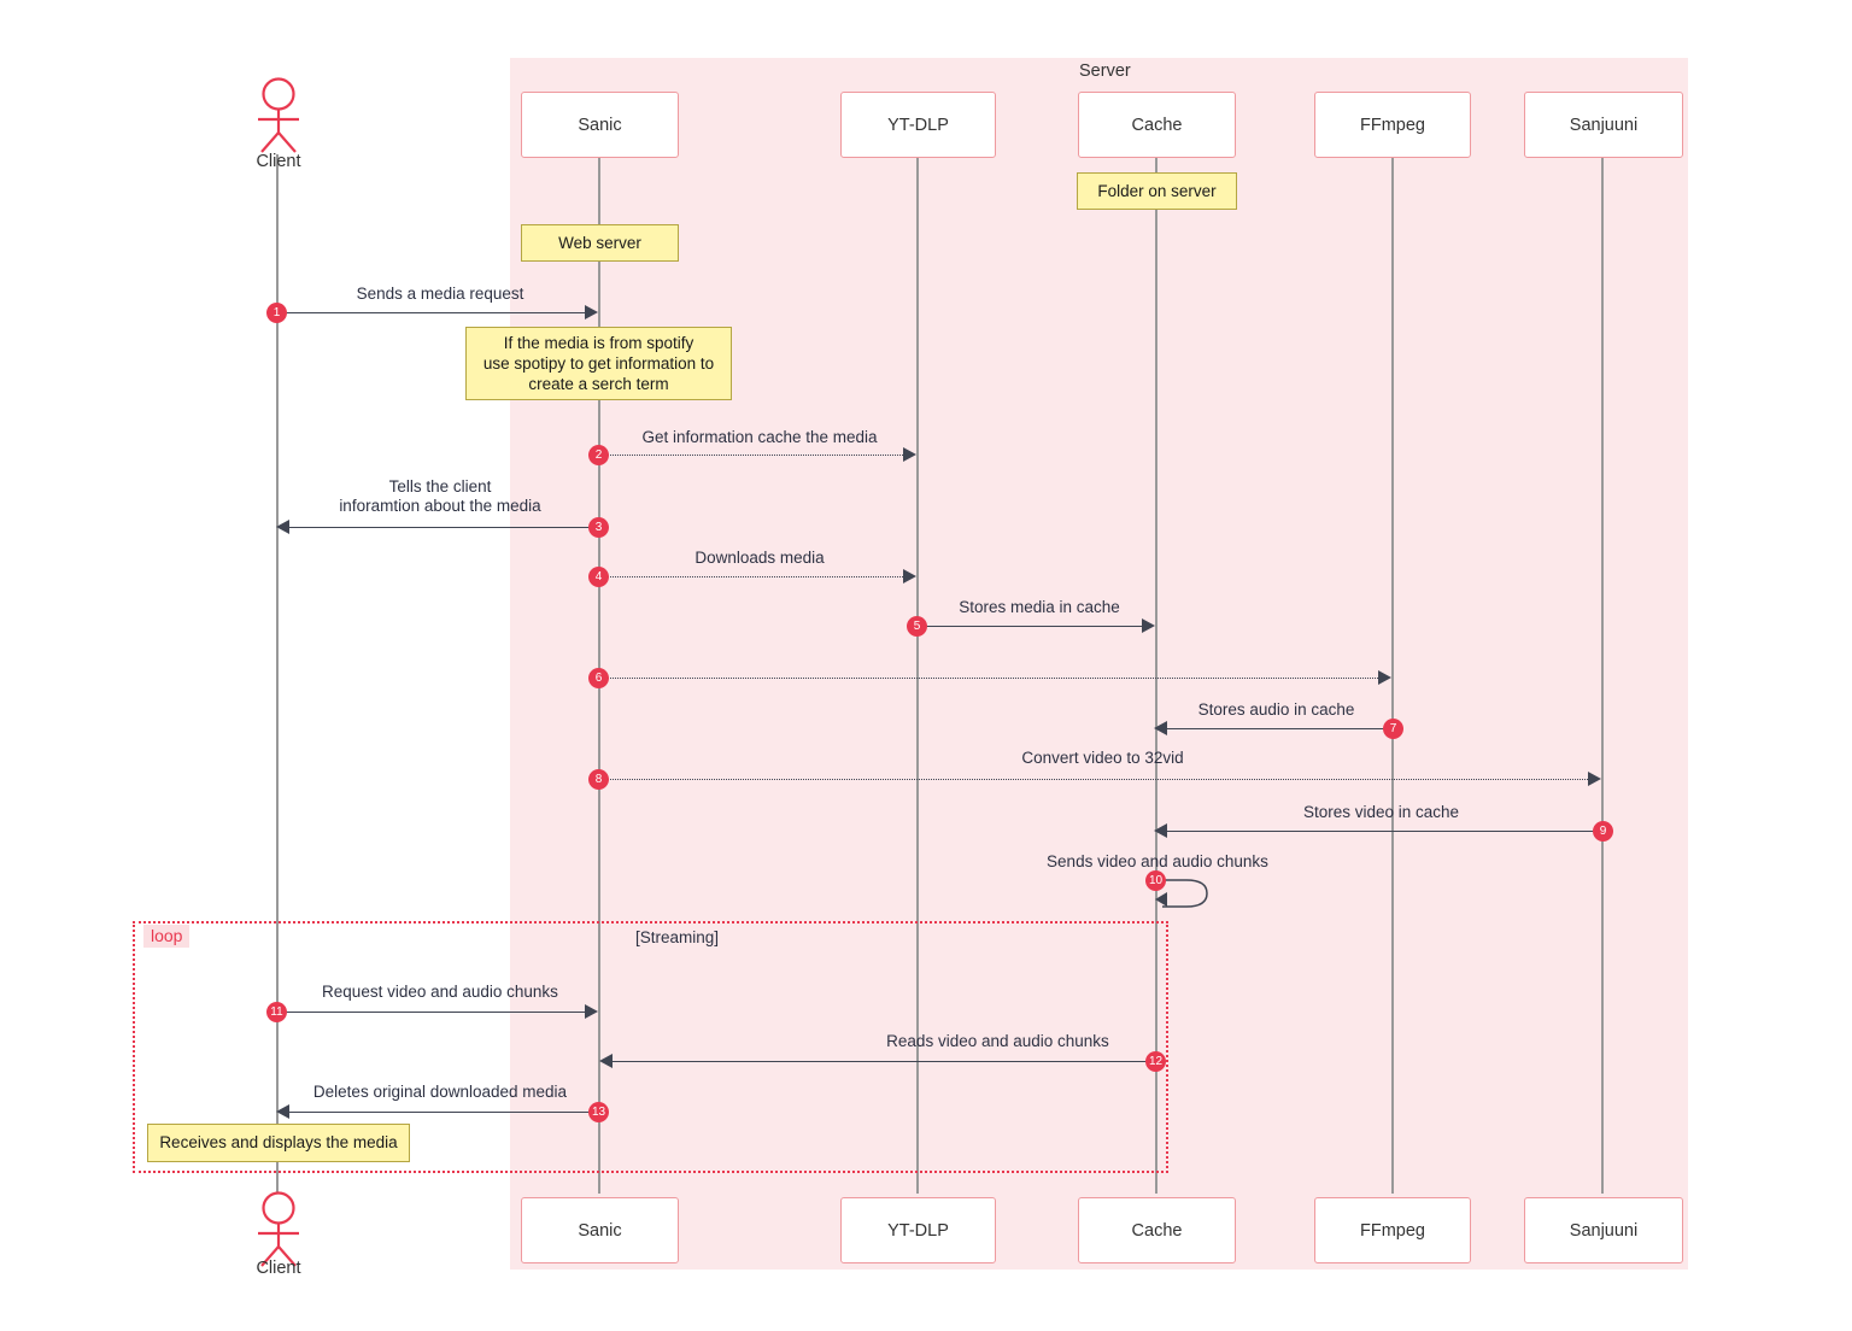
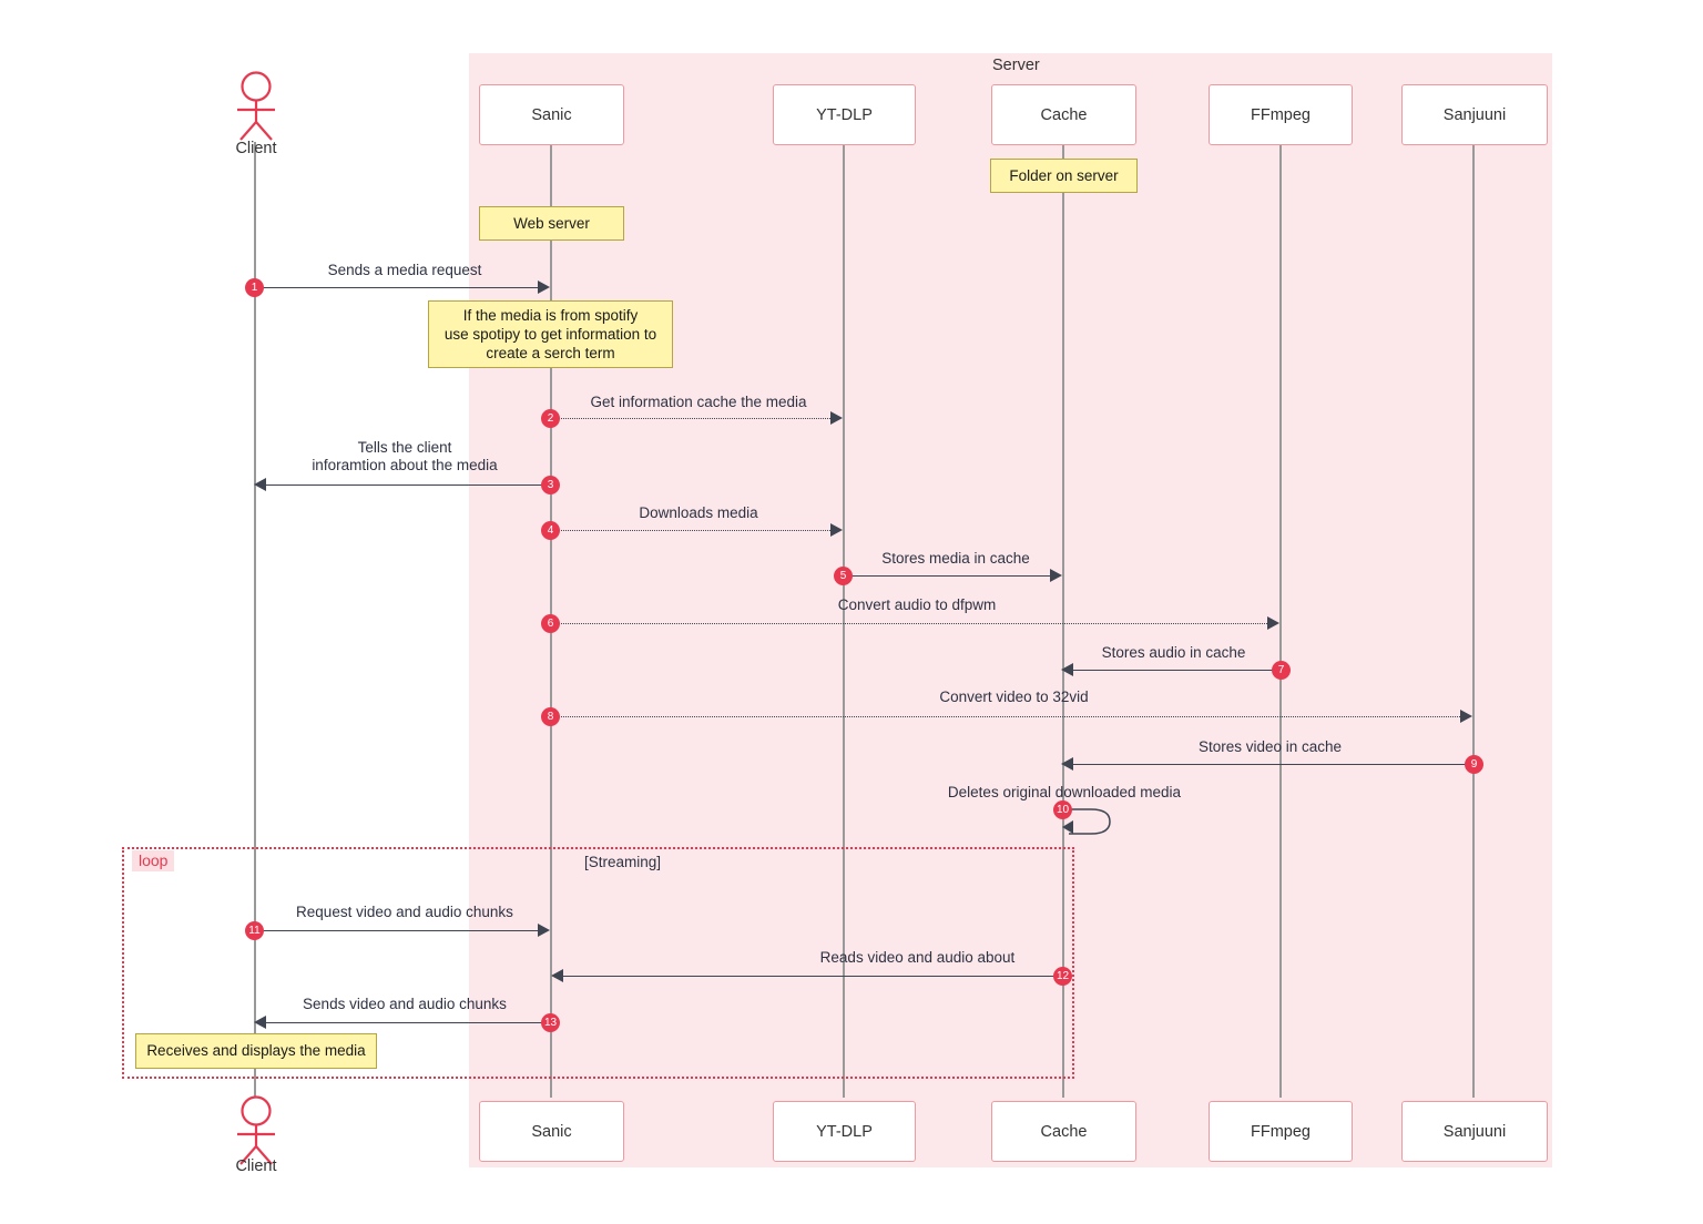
  Server
  Client
  Sanic
  YT-DLP
  Cache
  FFmpeg
  Sanjuuni
  Folder on server
  Web server
  If the media is from spotify
  use spotipy to get information to
  create a serch term
  Sends a media request
  1
  Get information cache the media
  2
  Tells the client
  inforamtion about the media
  3
  Downloads media
  4
  Stores media in cache
  5
+ Convert audio to dfpwm
  6
  Stores audio in cache
  7
  Convert video to 32vid
  8
  Stores video in cache
  9
- Sends video and audio chunks
+ Deletes original downloaded media
  10
  loop
  [Streaming]
  Request video and audio chunks
  11
- Reads video and audio chunks
+ Reads video and audio about
  12
- Deletes original downloaded media
+ Sends video and audio chunks
  13
  Receives and displays the media
  Client
  Sanic
  YT-DLP
  Cache
  FFmpeg
  Sanjuuni
